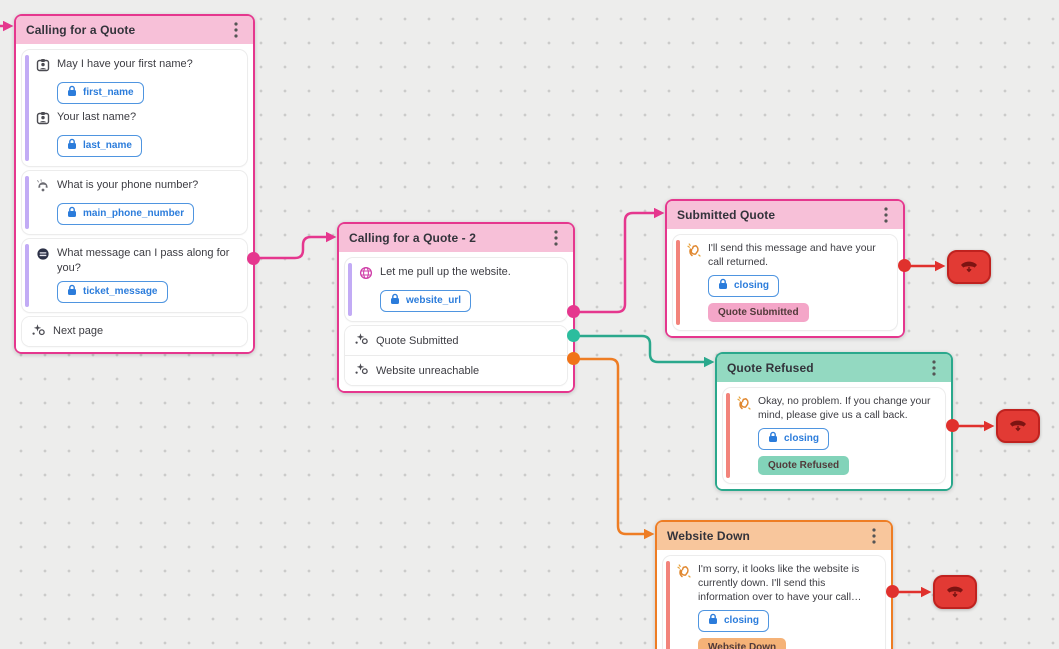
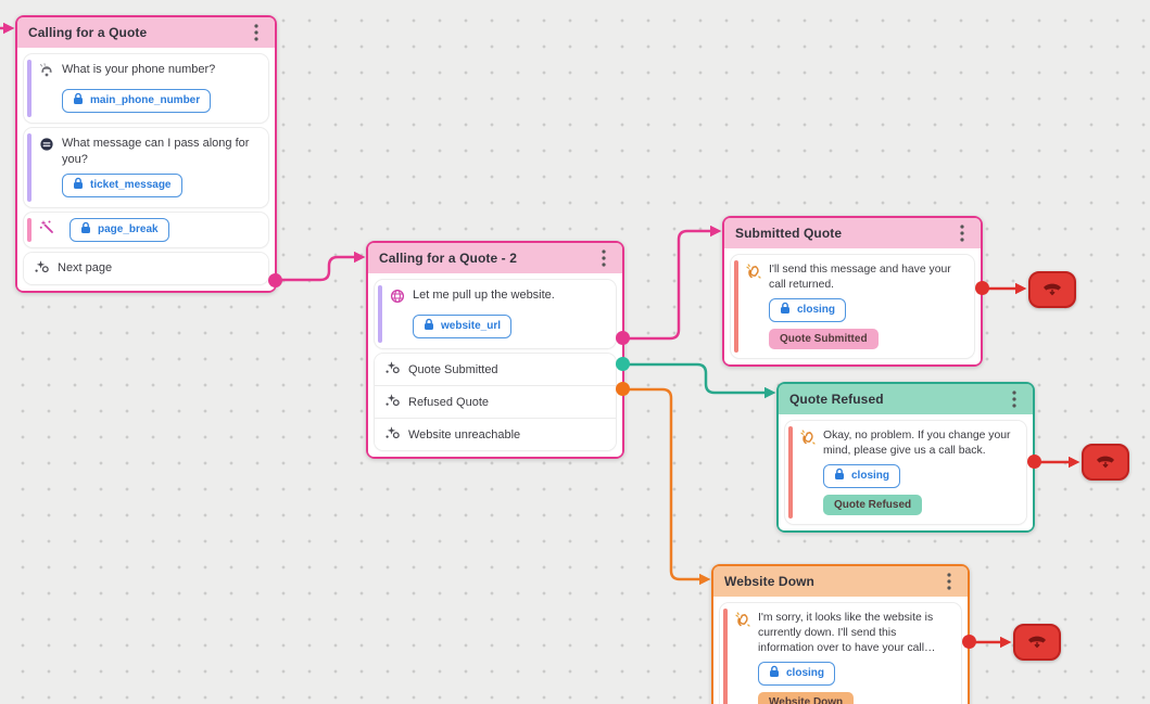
  Calling for a Quote
- May I have your first name?
- first_name
- Your last name?
- last_name
  What is your phone number?
  main_phone_number
  What message can I pass along for you?
  ticket_message
+ page_break
  Next page
  Calling for a Quote - 2
  Let me pull up the website.
  website_url
  Quote Submitted
+ Refused Quote
  Website unreachable
  Submitted Quote
  I'll send this message and have your call returned.
  closing
  Quote Submitted
  Quote Refused
  Okay, no problem. If you change your mind, please give us a call back.
  closing
  Quote Refused
  Website Down
  I'm sorry, it looks like the website is currently down. I'll send this information over to have your call…
  closing
  Website Down
